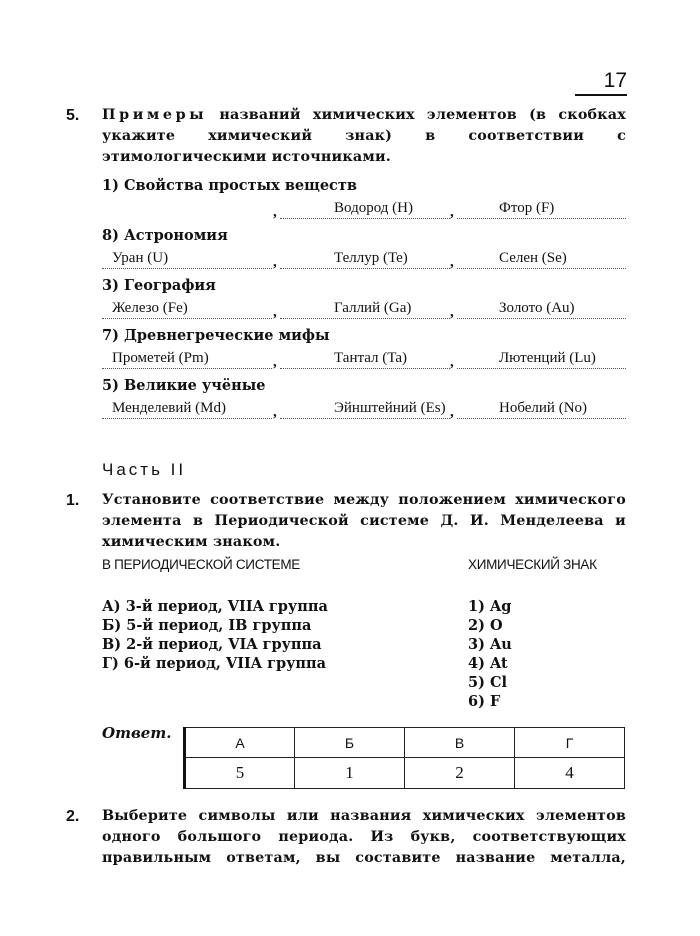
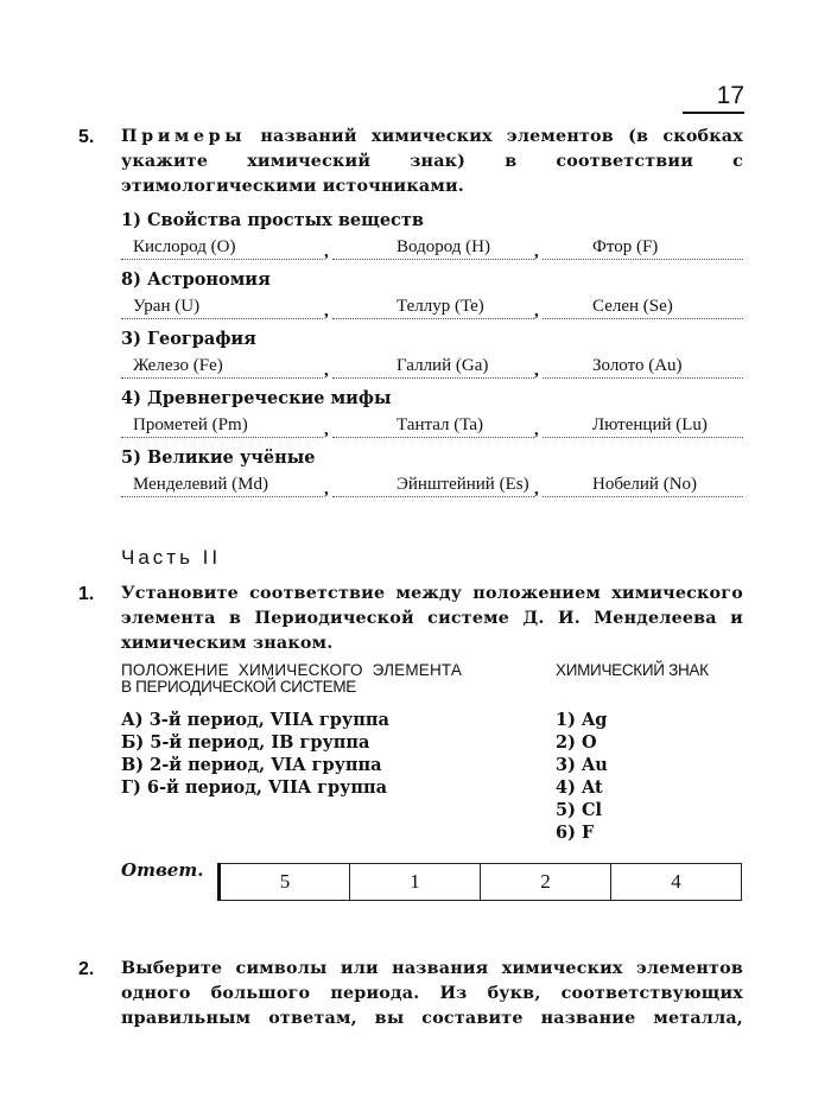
  17
  5.
  Примеры названий химических элементов (в скобках укажите химический знак) в соответствии с этимологическими источниками.
  1) Свойства простых веществ
+ Кислород (O)
  Водород (H)
  Фтор (F)
  ,
  ,
  8) Астрономия
  Уран (U)
  Теллур (Te)
  Селен (Se)
  ,
  ,
  3) География
  Железо (Fe)
  Галлий (Ga)
  Золото (Au)
  ,
  ,
- 7) Древнегреческие мифы
+ 4) Древнегреческие мифы
  Прометей (Pm)
  Тантал (Ta)
  Лютенций (Lu)
  ,
  ,
  5) Великие учёные
  Менделевий (Md)
  Эйнштейний (Es)
  Нобелий (No)
  ,
  ,
  Часть II
  1.
  Установите соответствие между положением химического элемента в Периодической системе Д. И. Менделеева и химическим знаком.
+ ПОЛОЖЕНИЕ ХИМИЧЕСКОГО ЭЛЕМЕНТА
  В ПЕРИОДИЧЕСКОЙ СИСТЕМЕ
  ХИМИЧЕСКИЙ ЗНАК
  А) 3-й период, VIIA группа
  Б) 5-й период, IB группа
  В) 2-й период, VIA группа
  Г) 6-й период, VIIA группа
  1) Ag
  2) O
  3) Au
  4) At
  5) Cl
  6) F
  Ответ.
- А	Б	В	Г
  5	1	2	4
  2.
  Выберите символы или названия химических элементов одного большого периода. Из букв, соответствующих правильным ответам, вы составите название металла,
